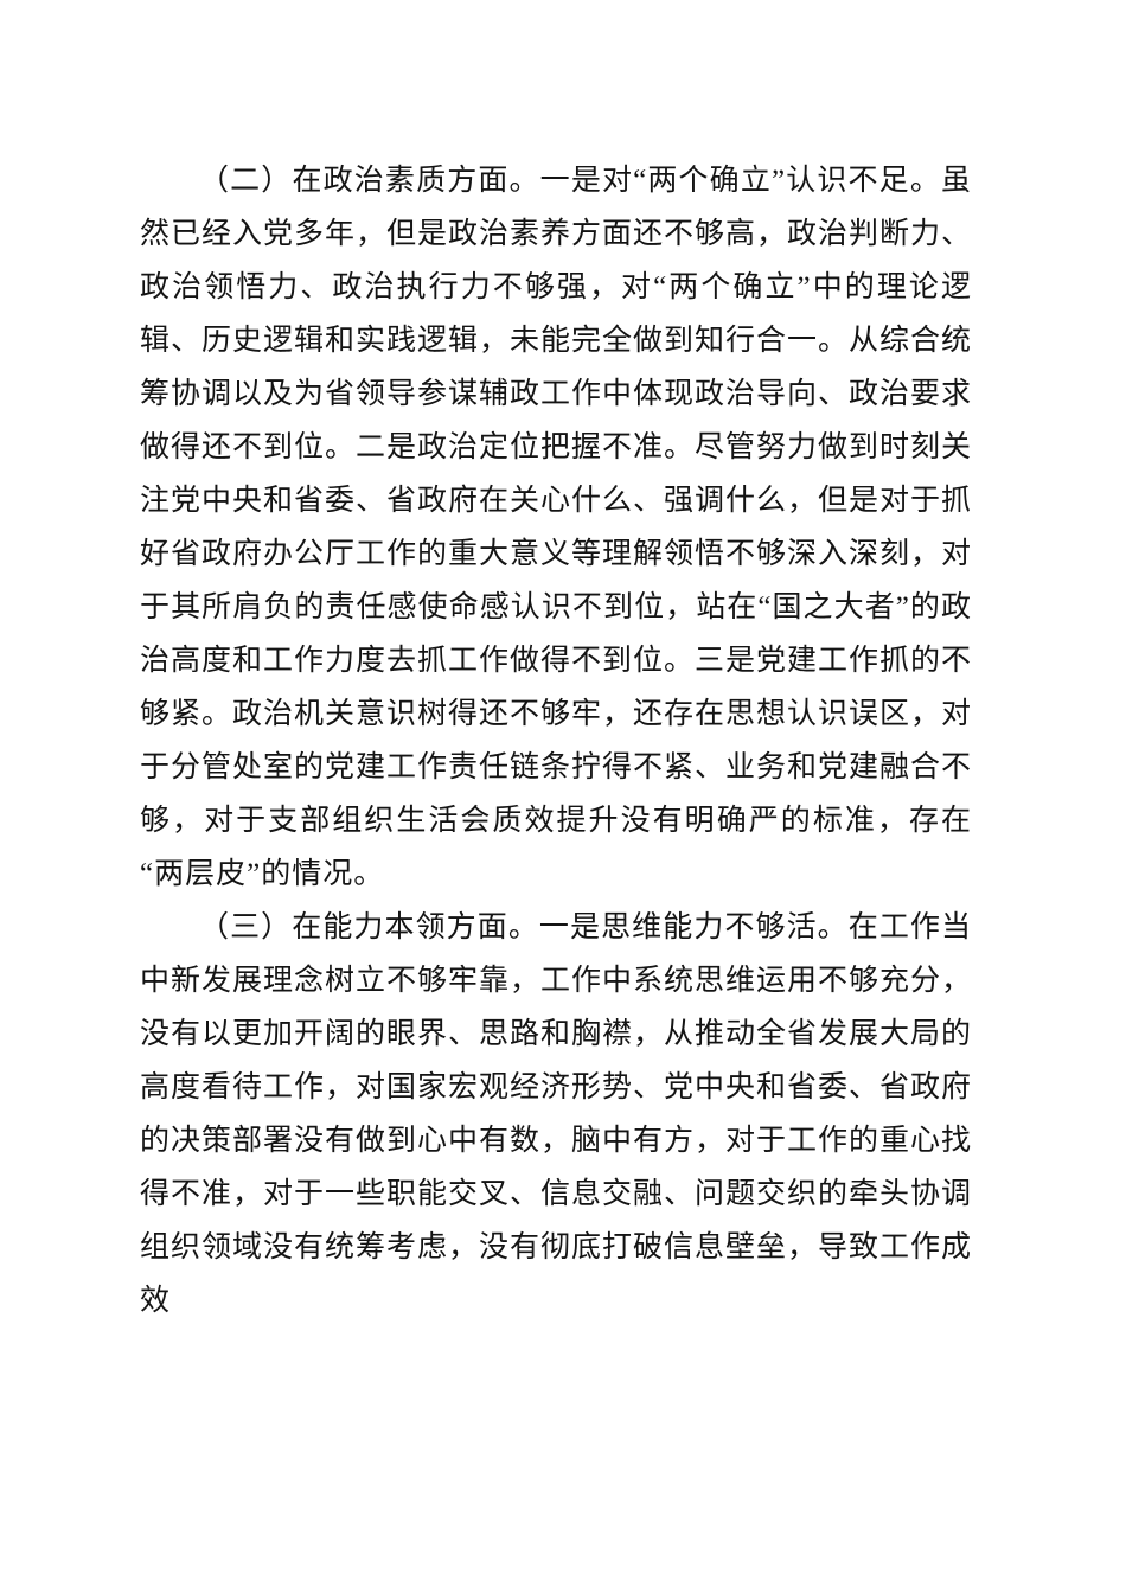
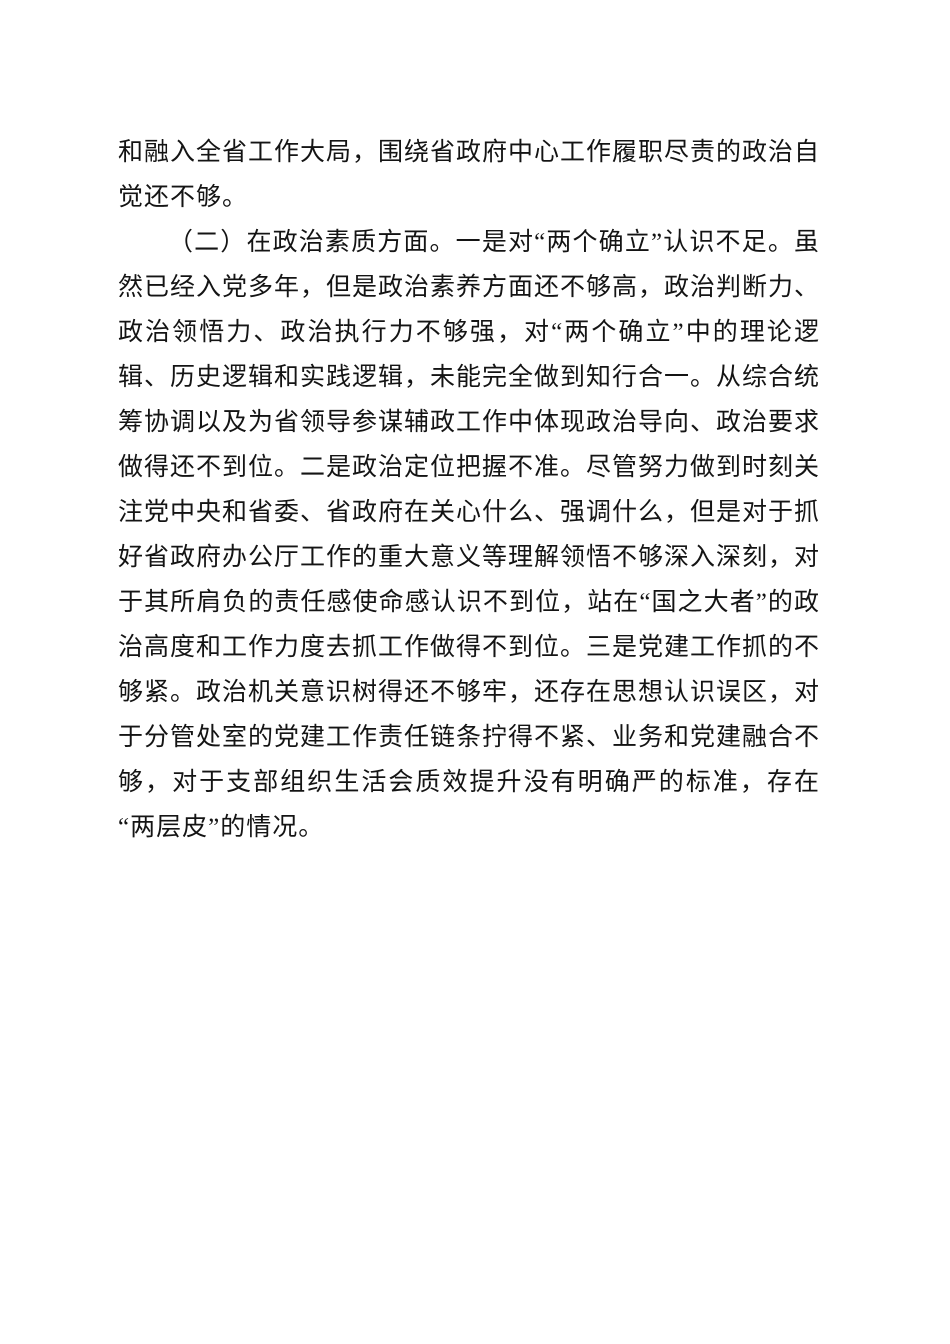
+ 和融入全省工作大局，围绕省政府中心工作履职尽责的政治自觉还不够。
  （二）在政治素质方面。一是对“两个确立”认识不足。虽然已经入党多年，但是政治素养方面还不够高，政治判断力、政治领悟力、政治执行力不够强，对“两个确立”中的理论逻辑、历史逻辑和实践逻辑，未能完全做到知行合一。从综合统筹协调以及为省领导参谋辅政工作中体现政治导向、政治要求做得还不到位。二是政治定位把握不准。尽管努力做到时刻关注党中央和省委、省政府在关心什么、强调什么，但是对于抓好省政府办公厅工作的重大意义等理解领悟不够深入深刻，对于其所肩负的责任感使命感认识不到位，站在“国之大者”的政治高度和工作力度去抓工作做得不到位。三是党建工作抓的不够紧。政治机关意识树得还不够牢，还存在思想认识误区，对于分管处室的党建工作责任链条拧得不紧、业务和党建融合不够，对于支部组织生活会质效提升没有明确严的标准，存在“两层皮”的情况。
- （三）在能力本领方面。一是思维能力不够活。在工作当中新发展理念树立不够牢靠，工作中系统思维运用不够充分，没有以更加开阔的眼界、思路和胸襟，从推动全省发展大局的高度看待工作，对国家宏观经济形势、党中央和省委、省政府的决策部署没有做到心中有数，脑中有方，对于工作的重心找得不准，对于一些职能交叉、信息交融、问题交织的牵头协调组织领域没有统筹考虑，没有彻底打破信息壁垒，导致工作成效
